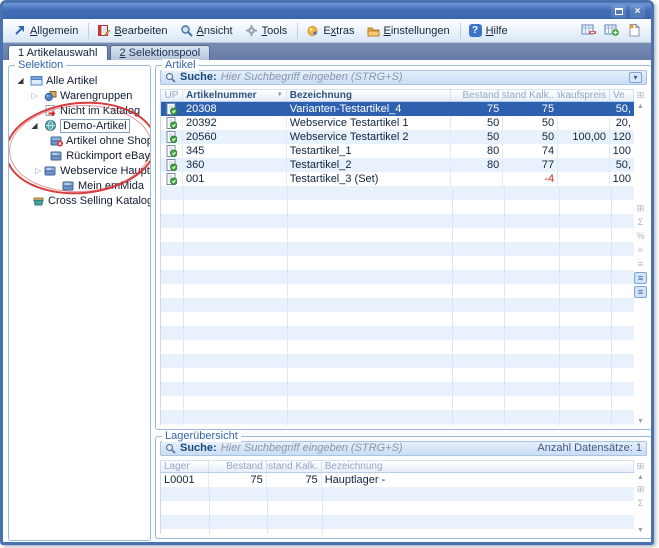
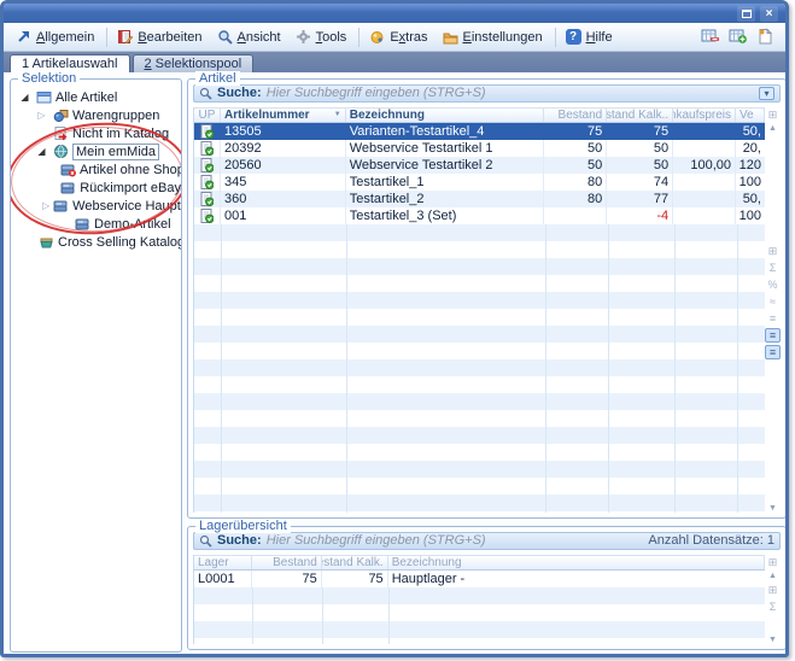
  ×
  Allgemein
  Bearbeiten
  Ansicht
  Tools
  Extras
  Einstellungen
  ?
  Hilfe
  1 Artikelauswahl
  2 Selektionspool
  Selektion
  ◢
  Alle Artikel
  ▷
  Warengruppen
  Nicht im Katalog
  ◢
- Demo-Artikel
+ Mein emMida
  Rückimport eBay
  ▷
- Mein emMida
+ Demo-Artikel
  Cross Selling Katalo
  Artikel
  Suche:
  Hier Suchbegriff eingeben (STRG+S)
  ▾
  UP
  Artikelnummer
  Bezeichnung
  Bestand
  stand Kalk..
  nkaufspreis
  Ve
- 20308
+ 13505
  Varianten-Testartikel_4
  75
  75
  50,
  20392
  Webservice Testartikel 1
  50
  50
  20,
  20560
  Webservice Testartikel 2
  50
  50
  100,00
  120
  345
  Testartikel_1
  80
  74
  100
  360
  Testartikel_2
  80
  77
  50,
  001
  Testartikel_3 (Set)
  -4
  100
  ⊞
  ⊞
  Σ
  %
  ≈
  ≡
  ≡
  ≡
  Lagerübersicht
  Suche:
  Hier Suchbegriff eingeben (STRG+S)
  Anzahl Datensätze: 1
  Lager
  Bestand
  stand Kalk.
  Bezeichnung
  L0001
  75
  75
  Hauptlager -
  ⊞
  ⊞
  Σ
